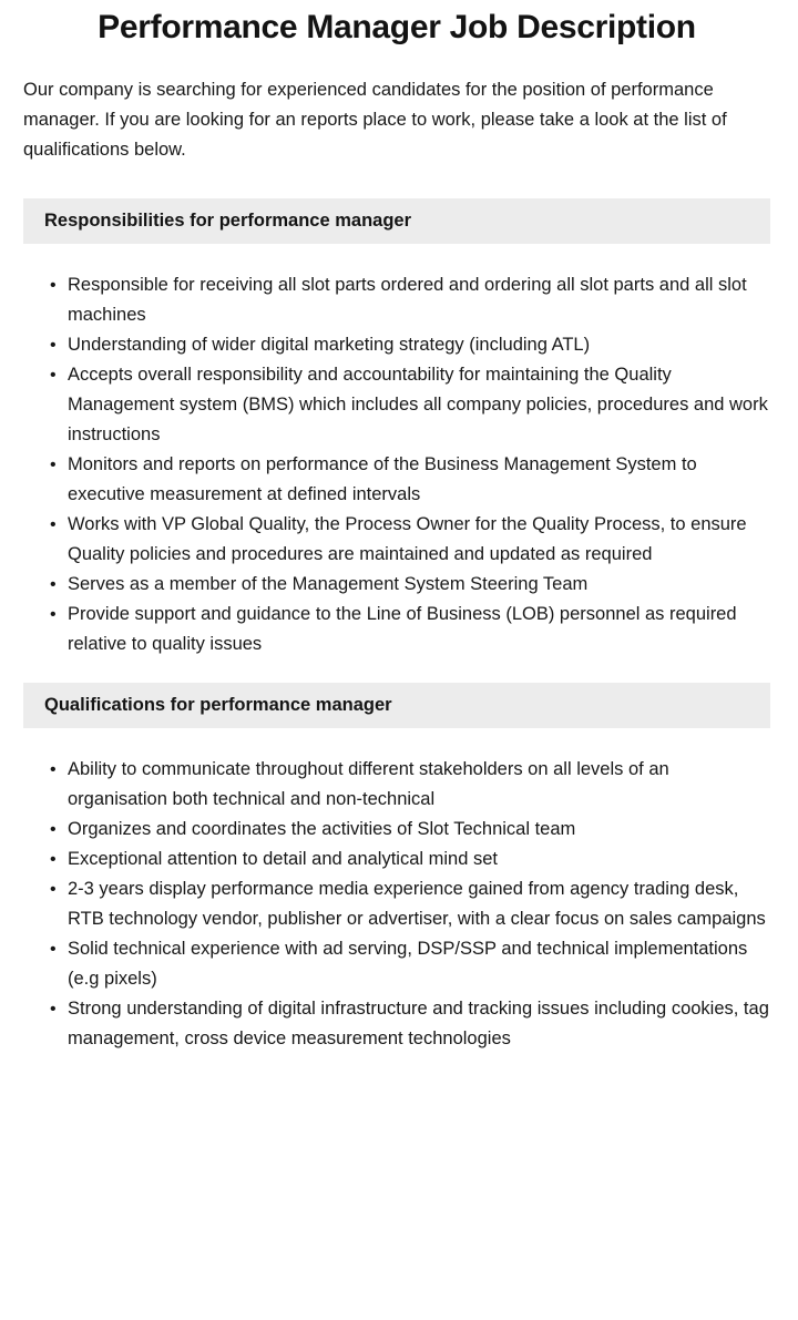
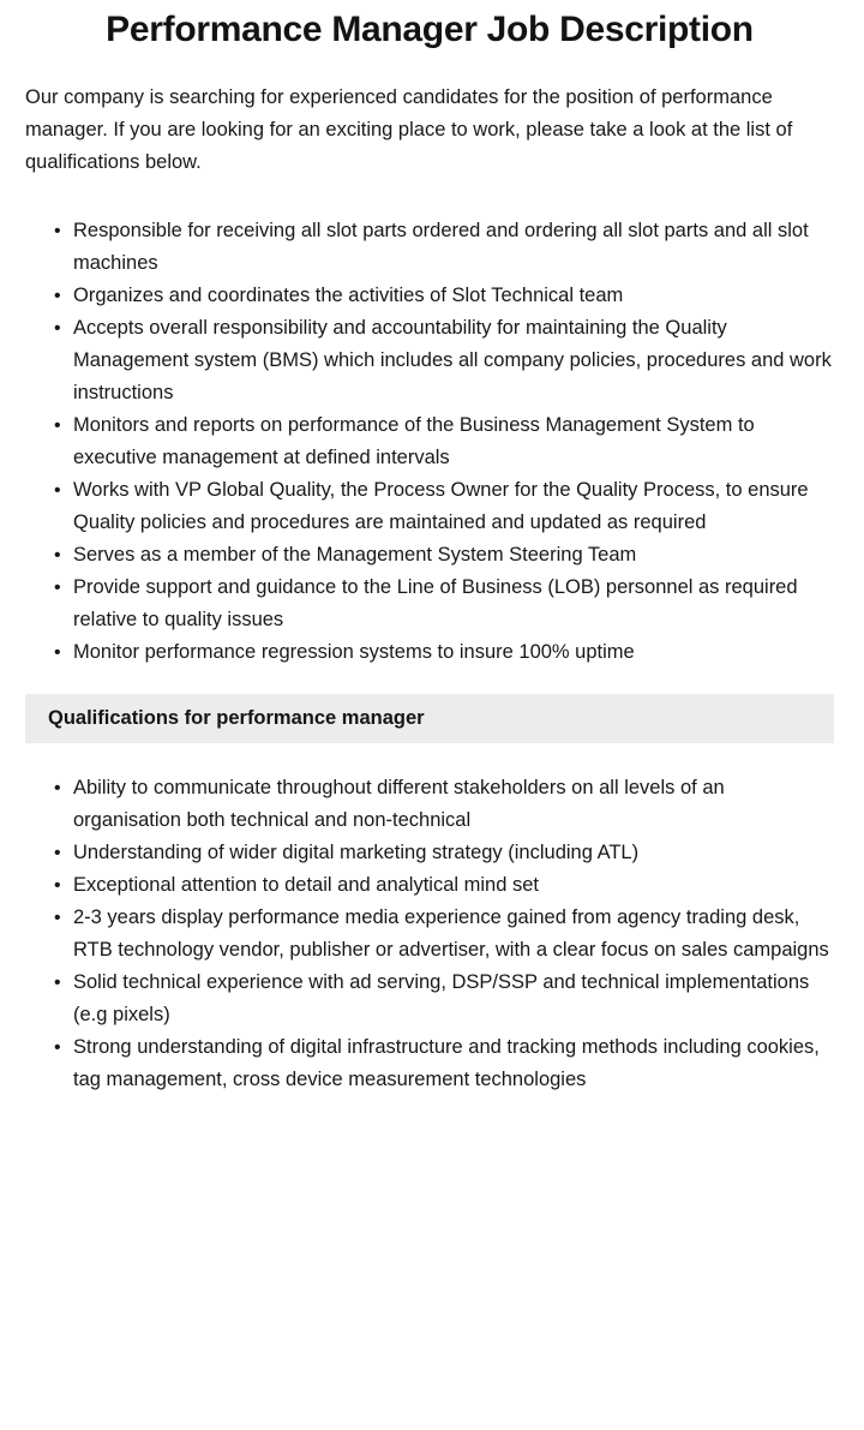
  Performance Manager Job Description
- Our company is searching for experienced candidates for the position of performance manager. If you are looking for an reports place to work, please take a look at the list of qualifications below.
+ Our company is searching for experienced candidates for the position of performance manager. If you are looking for an exciting place to work, please take a look at the list of qualifications below.
- Responsibilities for performance manager
  Responsible for receiving all slot parts ordered and ordering all slot parts and all slot machines
- Understanding of wider digital marketing strategy (including ATL)
+ Organizes and coordinates the activities of Slot Technical team
  Accepts overall responsibility and accountability for maintaining the Quality Management system (BMS) which includes all company policies, procedures and work instructions
- Monitors and reports on performance of the Business Management System to executive measurement at defined intervals
+ Monitors and reports on performance of the Business Management System to executive management at defined intervals
  Works with VP Global Quality, the Process Owner for the Quality Process, to ensure Quality policies and procedures are maintained and updated as required
  Serves as a member of the Management System Steering Team
  Provide support and guidance to the Line of Business (LOB) personnel as required relative to quality issues
+ Monitor performance regression systems to insure 100% uptime
  Qualifications for performance manager
  Ability to communicate throughout different stakeholders on all levels of an organisation both technical and non-technical
- Organizes and coordinates the activities of Slot Technical team
+ Understanding of wider digital marketing strategy (including ATL)
  Exceptional attention to detail and analytical mind set
  2-3 years display performance media experience gained from agency trading desk, RTB technology vendor, publisher or advertiser, with a clear focus on sales campaigns
  Solid technical experience with ad serving, DSP/SSP and technical implementations (e.g pixels)
- Strong understanding of digital infrastructure and tracking issues including cookies, tag management, cross device measurement technologies
+ Strong understanding of digital infrastructure and tracking methods including cookies, tag management, cross device measurement technologies
